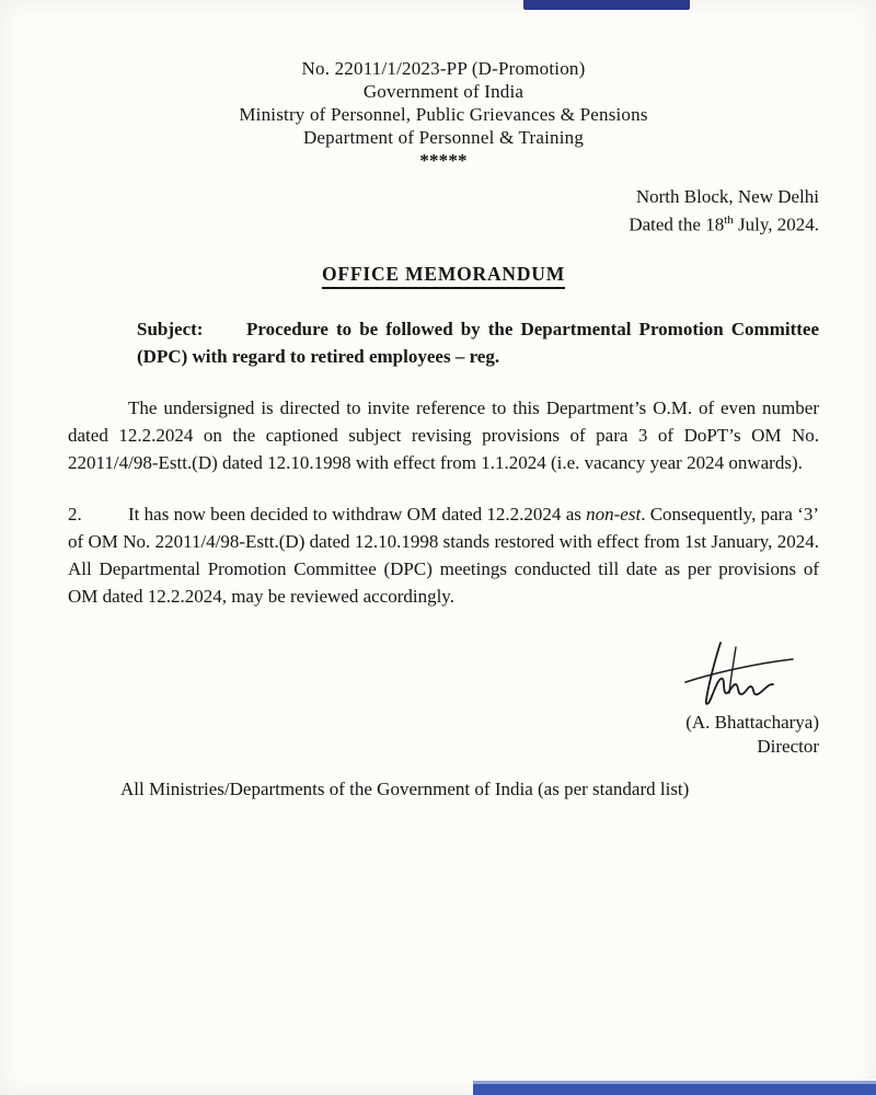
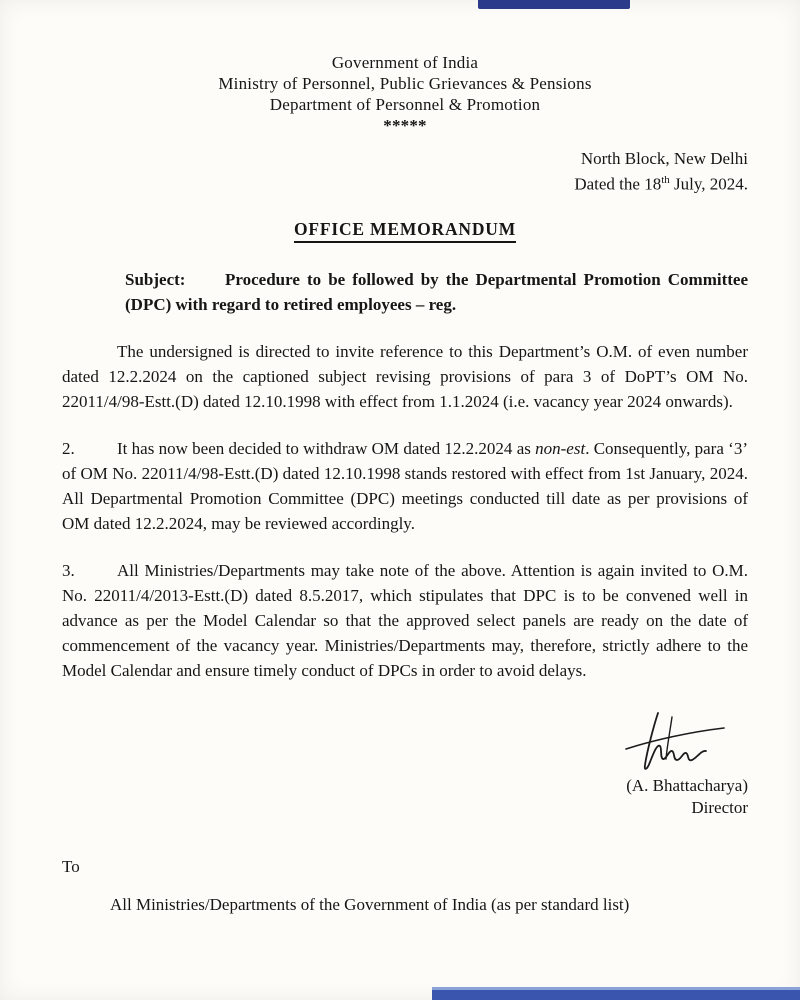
- No. 22011/1/2023-PP (D-Promotion)
  Government of India
  Ministry of Personnel, Public Grievances & Pensions
- Department of Personnel & Training
+ Department of Personnel & Promotion
  *****
  North Block, New Delhi
  Dated the 18th July, 2024.
  OFFICE MEMORANDUM
  Subject: Procedure to be followed by the Departmental Promotion Committee (DPC) with regard to retired employees – reg.
  The undersigned is directed to invite reference to this Department’s O.M. of even number dated 12.2.2024 on the captioned subject revising provisions of para 3 of DoPT’s OM No. 22011/4/98-Estt.(D) dated 12.10.1998 with effect from 1.1.2024 (i.e. vacancy year 2024 onwards).
  2. It has now been decided to withdraw OM dated 12.2.2024 as non-est. Consequently, para ‘3’ of OM No. 22011/4/98-Estt.(D) dated 12.10.1998 stands restored with effect from 1st January, 2024. All Departmental Promotion Committee (DPC) meetings conducted till date as per provisions of OM dated 12.2.2024, may be reviewed accordingly.
+ 3. All Ministries/Departments may take note of the above. Attention is again invited to O.M. No. 22011/4/2013-Estt.(D) dated 8.5.2017, which stipulates that DPC is to be convened well in advance as per the Model Calendar so that the approved select panels are ready on the date of commencement of the vacancy year. Ministries/Departments may, therefore, strictly adhere to the Model Calendar and ensure timely conduct of DPCs in order to avoid delays.
  (A. Bhattacharya)
  Director
+ To
  All Ministries/Departments of the Government of India (as per standard list)
